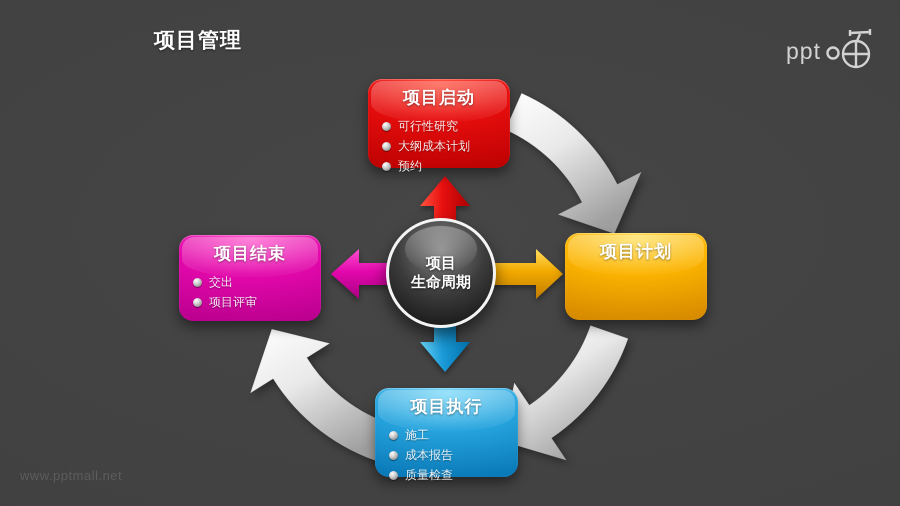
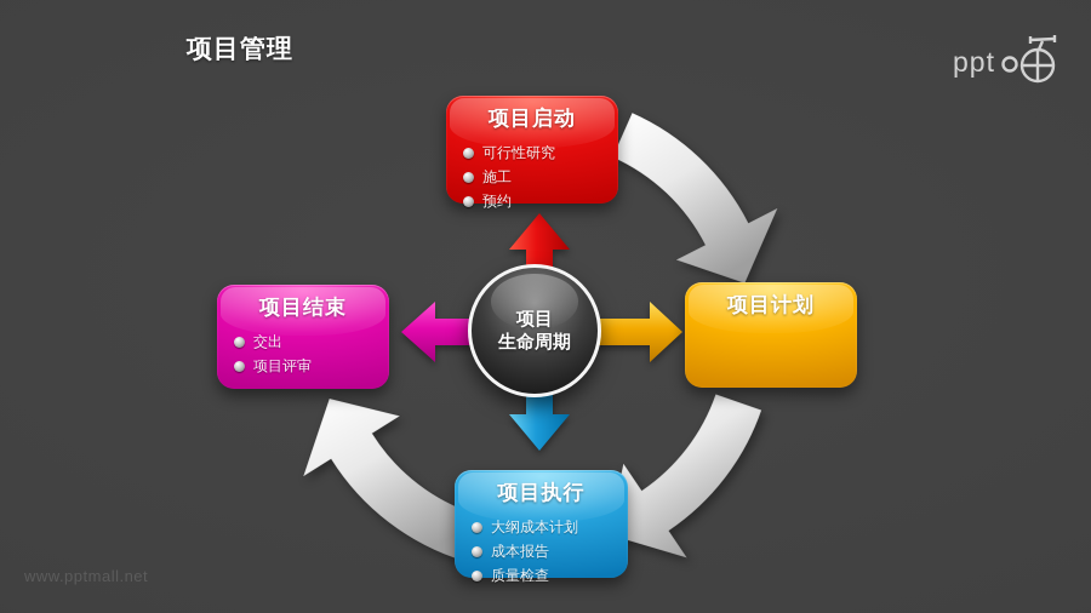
  项目管理
  ppt
  项目启动
  可行性研究
- 大纲成本计划
+ 施工
  预约
  项目计划
  项目执行
- 施工
+ 大纲成本计划
  成本报告
  质量检查
  项目结束
  交出
  项目评审
  项目
  生命周期
  www.pptmall.net
